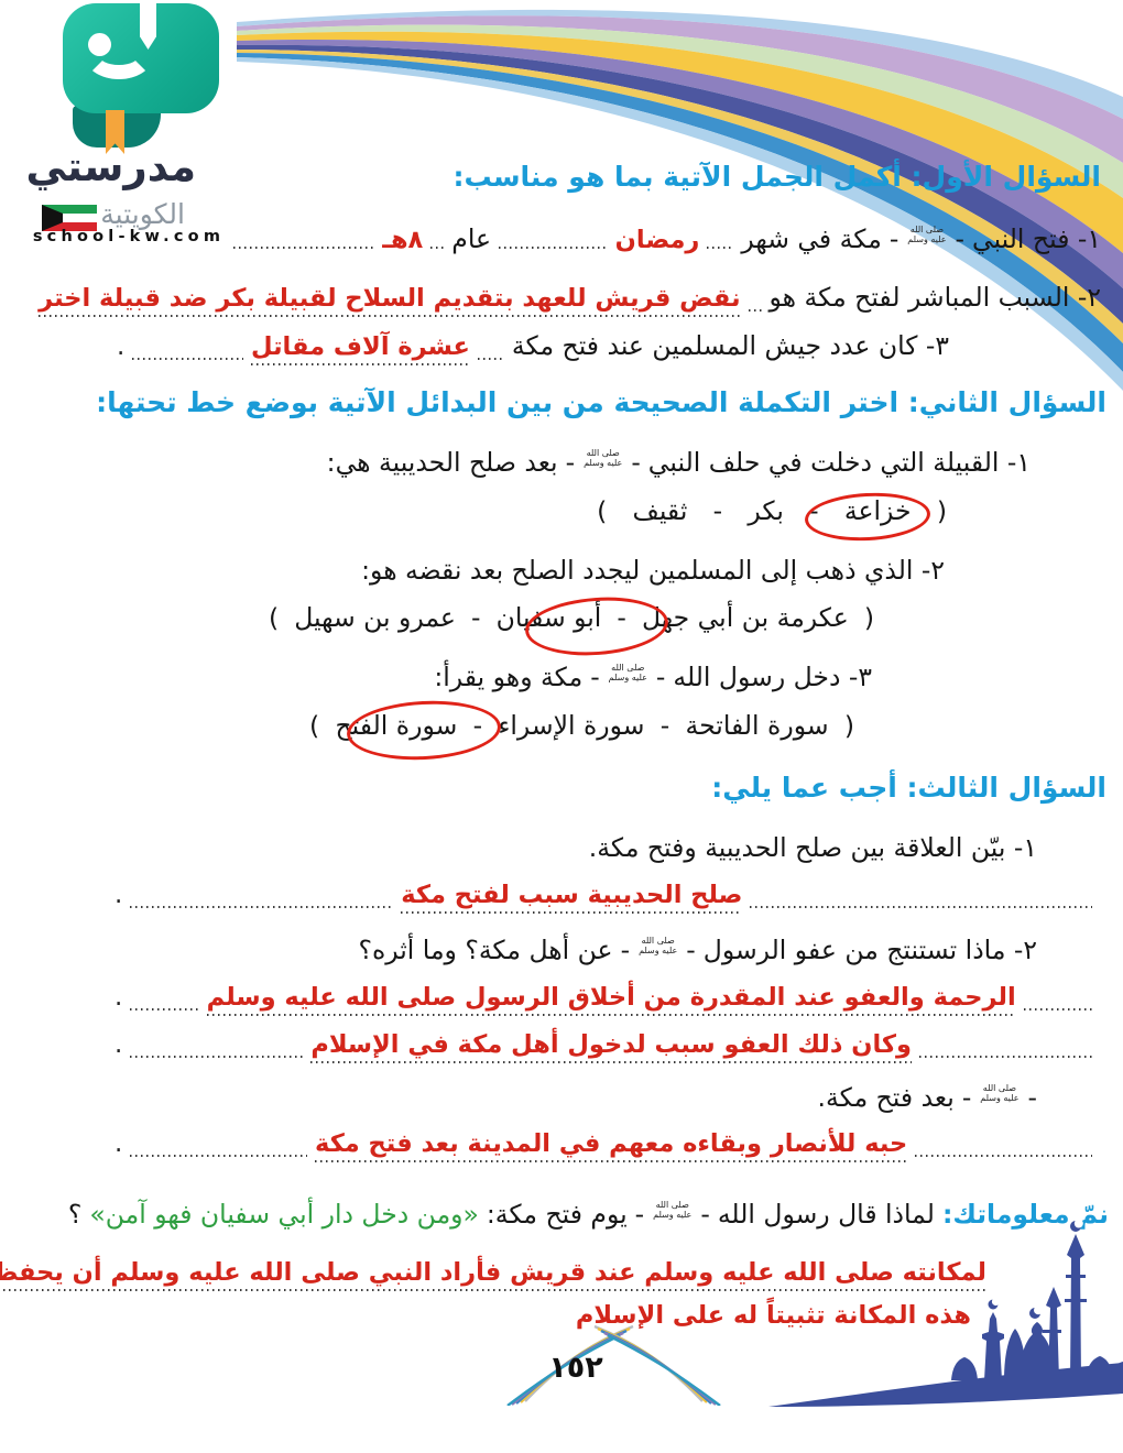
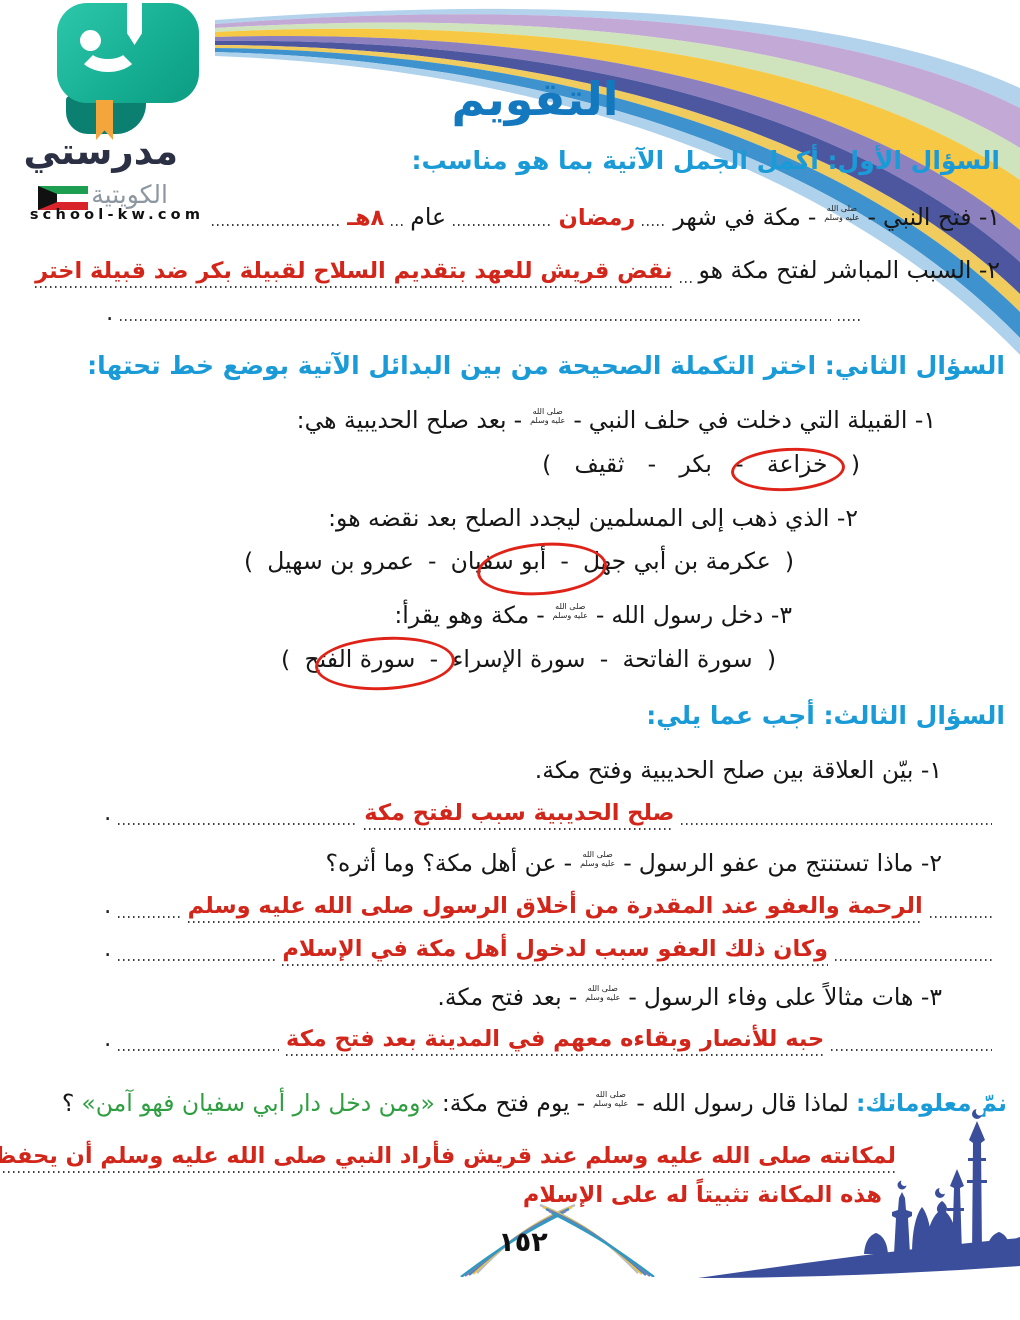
  مدرستي
  الكويتية
  school-kw.com
+ التقويم
  السؤال الأول: أكمل الجمل الآتية بما هو مناسب:
  ١- فتح النبي
  -
  صلى الله
  عليه وسلم
  -
  مكة في شهر
  رمضان
  عام
  ٨هـ
  ٢- السبب المباشر لفتح مكة هو
  نقض قريش للعهد بتقديم السلاح لقبيلة بكر ضد قبيلة اختر
- ٣- كان عدد جيش المسلمين عند فتح مكة
- عشرة آلاف مقاتل
  .
  السؤال الثاني: اختر التكملة الصحيحة من بين البدائل الآتية بوضع خط تحتها:
  ١- القبيلة التي دخلت في حلف النبي
  -
  صلى الله
  عليه وسلم
  -
  بعد صلح الحديبية هي:
  (
  خزاعة
  -
  بكر
  -
  ثقيف
  )
  ٢- الذي ذهب إلى المسلمين ليجدد الصلح بعد نقضه هو:
  (
  عكرمة بن أبي جهل
  -
  أبو سفيان
  -
  عمرو بن سهيل
  )
  ٣- دخل رسول الله
  -
  صلى الله
  عليه وسلم
  -
  مكة وهو يقرأ:
  (
  سورة الفاتحة
  -
  سورة الإسراء
  -
  سورة الفتح
  )
  السؤال الثالث: أجب عما يلي:
  ١- بيّن العلاقة بين صلح الحديبية وفتح مكة.
  صلح الحديبية سبب لفتح مكة
  .
  ٢- ماذا تستنتج من عفو الرسول
  -
  صلى الله
  عليه وسلم
  -
  عن أهل مكة؟ وما أثره؟
  الرحمة والعفو عند المقدرة من أخلاق الرسول صلى الله عليه وسلم
  .
  وكان ذلك العفو سبب لدخول أهل مكة في الإسلام
  .
+ ٣- هات مثالاً على وفاء الرسول
  -
  صلى الله
  عليه وسلم
  -
  بعد فتح مكة.
  حبه للأنصار وبقاءه معهم في المدينة بعد فتح مكة
  .
  نمّ معلوماتك:
  لماذا قال رسول الله
  -
  صلى الله
  عليه وسلم
  -
  يوم فتح مكة:
  «ومن دخل دار أبي سفيان فهو آمن»
  ؟
  لمكانته صلى الله عليه وسلم عند قريش فأراد النبي صلى الله عليه وسلم أن يحفظ
  هذه المكانة تثبيتاً له على الإسلام
  ١٥٢
